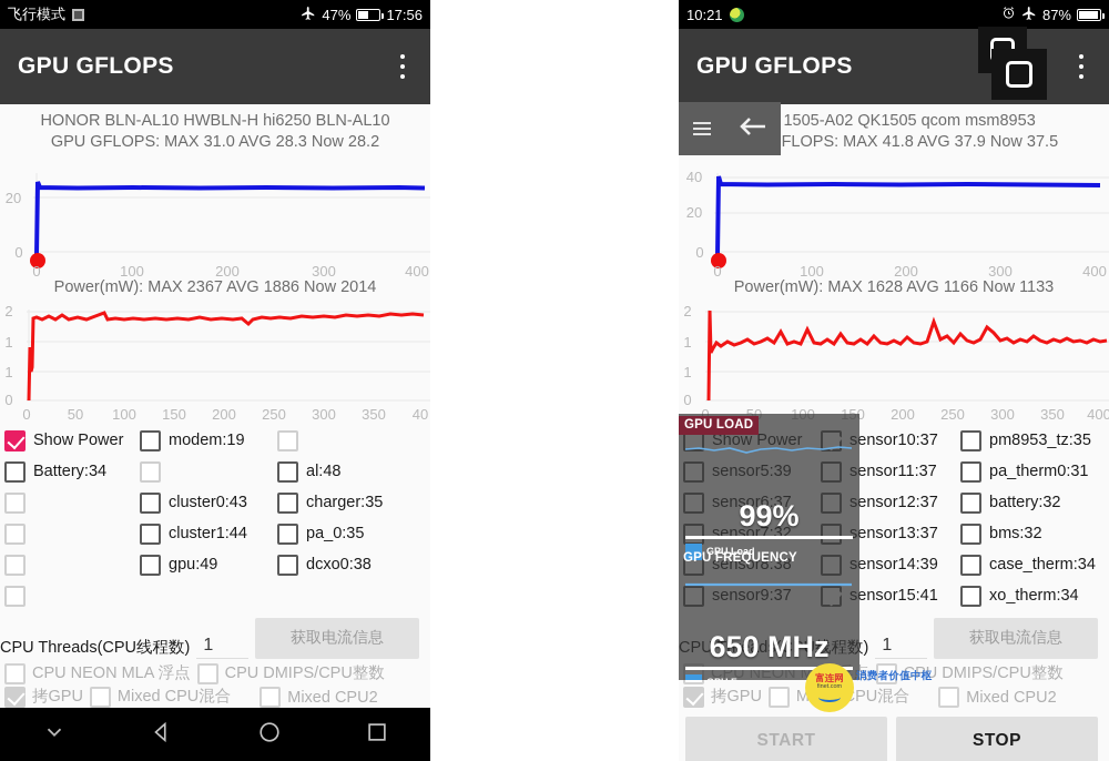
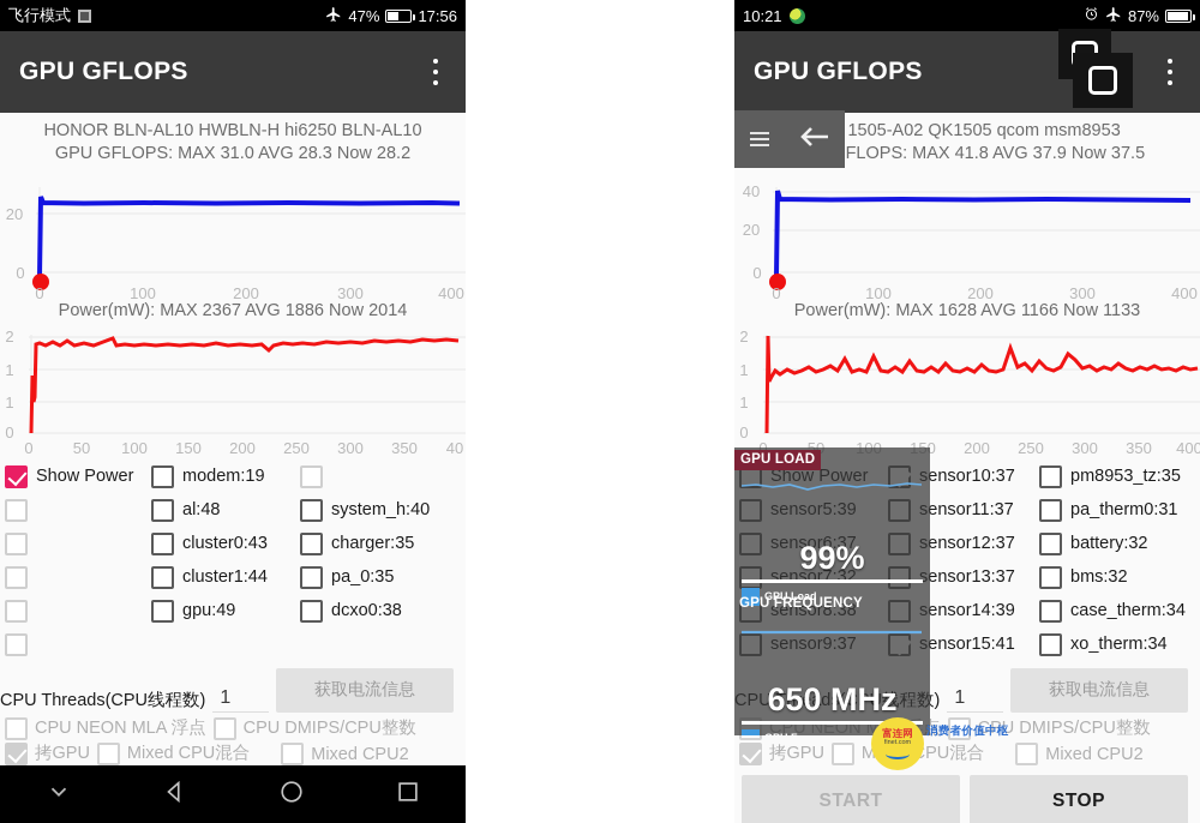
  飞行模式
  47%
  17:56
  GPU GFLOPS
  HONOR BLN-AL10 HWBLN-H hi6250 BLN-AL10
  GPU GFLOPS: MAX 31.0 AVG 28.3 Now 28.2
  20
  0
  0
  100
  200
  300
  400
  Power(mW): MAX 2367 AVG 1886 Now 2014
  2
  1
  1
  0
  0
  50
  100
  150
  200
  250
  300
  350
  40
  Show Power
  modem:19
- Battery:34
  al:48
+ system_h:40
  cluster0:43
  charger:35
  cluster1:44
  pa_0:35
  gpu:49
  dcxo0:38
  CPU Threads(CPU线程数)
  1
  获取电流信息
  CPU NEON MLA 浮点
  CPU DMIPS/CPU整数
  拷GPU
  Mixed CPU混合
  Mixed CPU2
  10:21
  87%
  GPU GFLOPS
  1505-A02 QK1505 qcom msm8953
  FLOPS: MAX 41.8 AVG 37.9 Now 37.5
  40
  20
  0
  0
  100
  200
  300
  400
  Power(mW): MAX 1628 AVG 1166 Now 1133
  2
  1
  1
  0
  0
  50
  100
  150
  200
  250
  300
  350
  400
  Show Power
  sensor10:37
  pm8953_tz:35
  sensor5:39
  sensor11:37
  pa_therm0:31
  sensor6:37
  sensor12:37
  battery:32
  sensor7:32
  sensor13:37
  bms:32
  sensor8:38
  sensor14:39
  case_therm:34
  sensor9:37
  sensor15:41
  xo_therm:34
  CPU Threads(CPU线程数)
  1
  获取电流信息
  CPU NEON M点
  CPU DMIPS/CPU整数
  拷GPU
  Mixed CPU2
  START
  STOP
  GPU LOAD
  99%
  GPU Load
  GPU FREQUENCY
  650 MHz
  富连网
  消费者价值中枢
